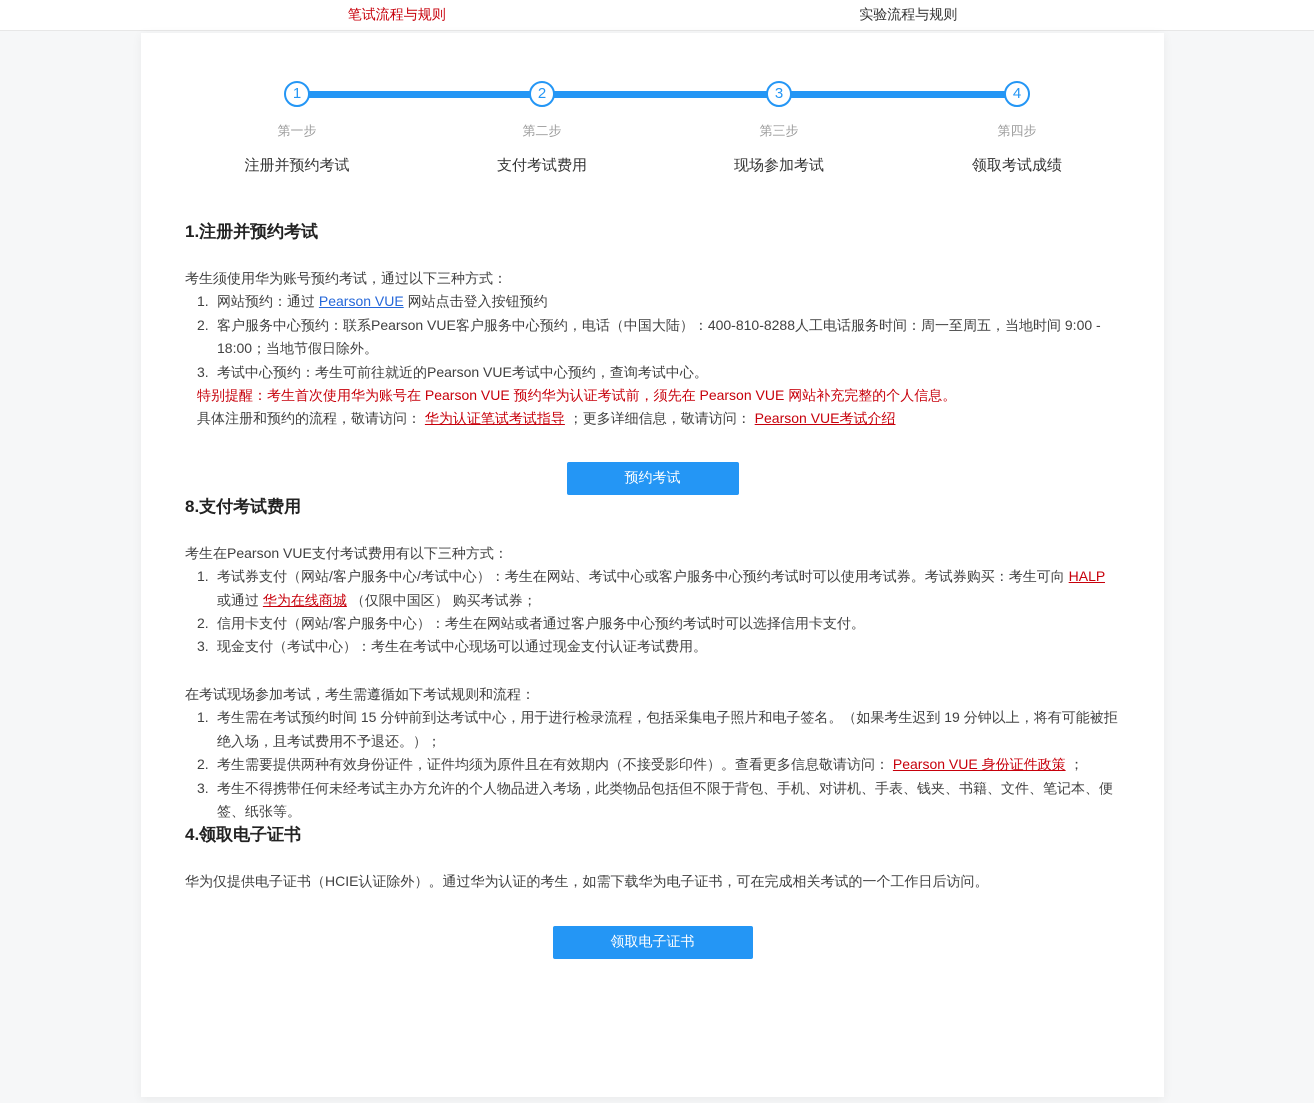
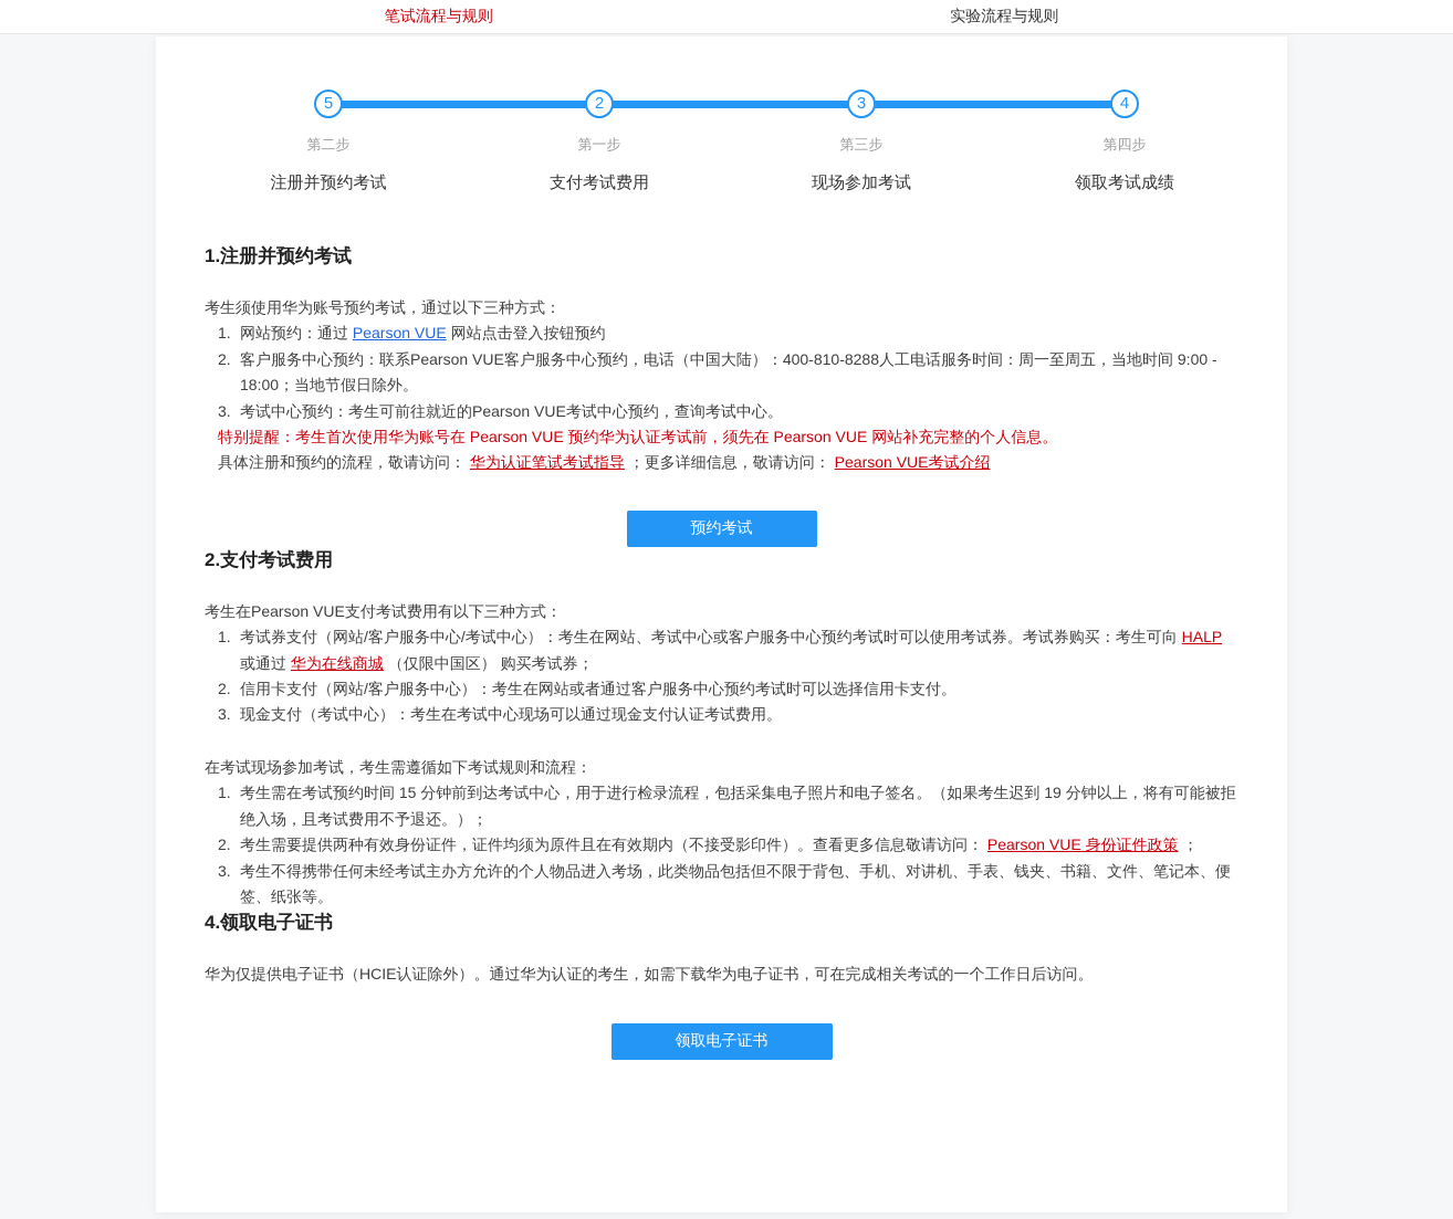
  笔试流程与规则
  实验流程与规则
- 1
+ 5
- 第一步
+ 第二步
  注册并预约考试
  2
- 第二步
+ 第一步
  支付考试费用
  3
  第三步
  现场参加考试
  4
  第四步
  领取考试成绩
  1.注册并预约考试
  考生须使用华为账号预约考试，通过以下三种方式：
  1.
  网站预约：通过 Pearson VUE 网站点击登入按钮预约
  2.
  客户服务中心预约：联系Pearson VUE客户服务中心预约，电话（中国大陆）：400-810-8288人工电话服务时间：周一至周五，当地时间 9:00 - 18:00；当地节假日除外。
  3.
  考试中心预约：考生可前往就近的Pearson VUE考试中心预约，查询考试中心。
  特别提醒：考生首次使用华为账号在 Pearson VUE 预约华为认证考试前，须先在 Pearson VUE 网站补充完整的个人信息。
  具体注册和预约的流程，敬请访问： 华为认证笔试考试指导 ；更多详细信息，敬请访问： Pearson VUE考试介绍
  预约考试
- 8.支付考试费用
+ 2.支付考试费用
  考生在Pearson VUE支付考试费用有以下三种方式：
  1.
  考试券支付（网站/客户服务中心/考试中心）：考生在网站、考试中心或客户服务中心预约考试时可以使用考试券。考试券购买：考生可向 HALP 或通过 华为在线商城 （仅限中国区） 购买考试券；
  2.
  信用卡支付（网站/客户服务中心）：考生在网站或者通过客户服务中心预约考试时可以选择信用卡支付。
  3.
  现金支付（考试中心）：考生在考试中心现场可以通过现金支付认证考试费用。
  在考试现场参加考试，考生需遵循如下考试规则和流程：
  1.
  考生需在考试预约时间 15 分钟前到达考试中心，用于进行检录流程，包括采集电子照片和电子签名。（如果考生迟到 19 分钟以上，将有可能被拒绝入场，且考试费用不予退还。）；
  2.
  考生需要提供两种有效身份证件，证件均须为原件且在有效期内（不接受影印件）。查看更多信息敬请访问： Pearson VUE 身份证件政策 ；
  3.
  考生不得携带任何未经考试主办方允许的个人物品进入考场，此类物品包括但不限于背包、手机、对讲机、手表、钱夹、书籍、文件、笔记本、便签、纸张等。
  4.领取电子证书
  华为仅提供电子证书（HCIE认证除外）。通过华为认证的考生，如需下载华为电子证书，可在完成相关考试的一个工作日后访问。
  领取电子证书
